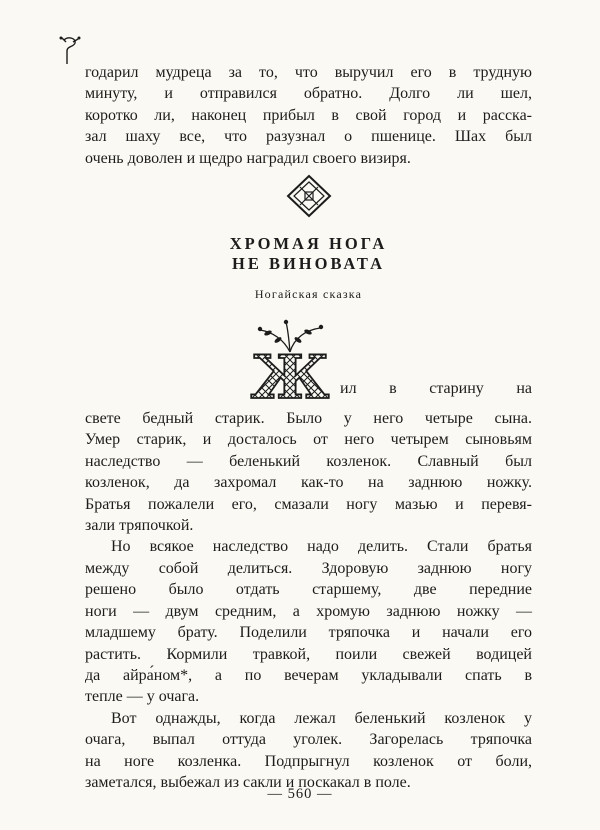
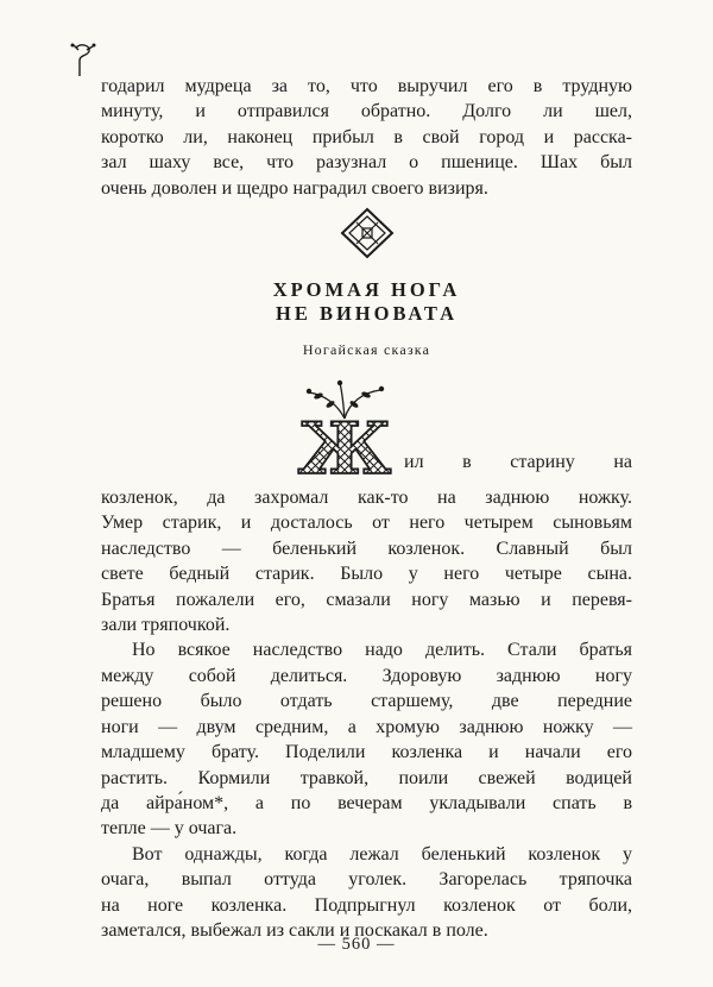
  годарил мудреца за то, что выручил его в трудную
  минуту, и отправился обратно. Долго ли шел,
  коротко ли, наконец прибыл в свой город и расска-
  зал шаху все, что разузнал о пшенице. Шах был
  очень доволен и щедро наградил своего визиря.
  ХРОМАЯ НОГА
  НЕ ВИНОВАТА
  Ногайская сказка
  Ж
  ил в старину на
- свете бедный старик. Было у него четыре сына.
+ козленок, да захромал как-то на заднюю ножку.
  Умер старик, и досталось от него четырем сыновьям
  наследство — беленький козленок. Славный был
- козленок, да захромал как-то на заднюю ножку.
+ свете бедный старик. Было у него четыре сына.
  Братья пожалели его, смазали ногу мазью и перевя-
  зали тряпочкой.
  Но всякое наследство надо делить. Стали братья
  между собой делиться. Здоровую заднюю ногу
  решено было отдать старшему, две передние
  ноги — двум средним, а хромую заднюю ножку —
- младшему брату. Поделили тряпочка и начали его
+ младшему брату. Поделили козленка и начали его
  растить. Кормили травкой, поили свежей водицей
  да айра́ном*, а по вечерам укладывали спать в
  тепле — у очага.
  Вот однажды, когда лежал беленький козленок у
  очага, выпал оттуда уголек. Загорелась тряпочка
  на ноге козленка. Подпрыгнул козленок от боли,
  заметался, выбежал из сакли и поскакал в поле.
  — 560 —
